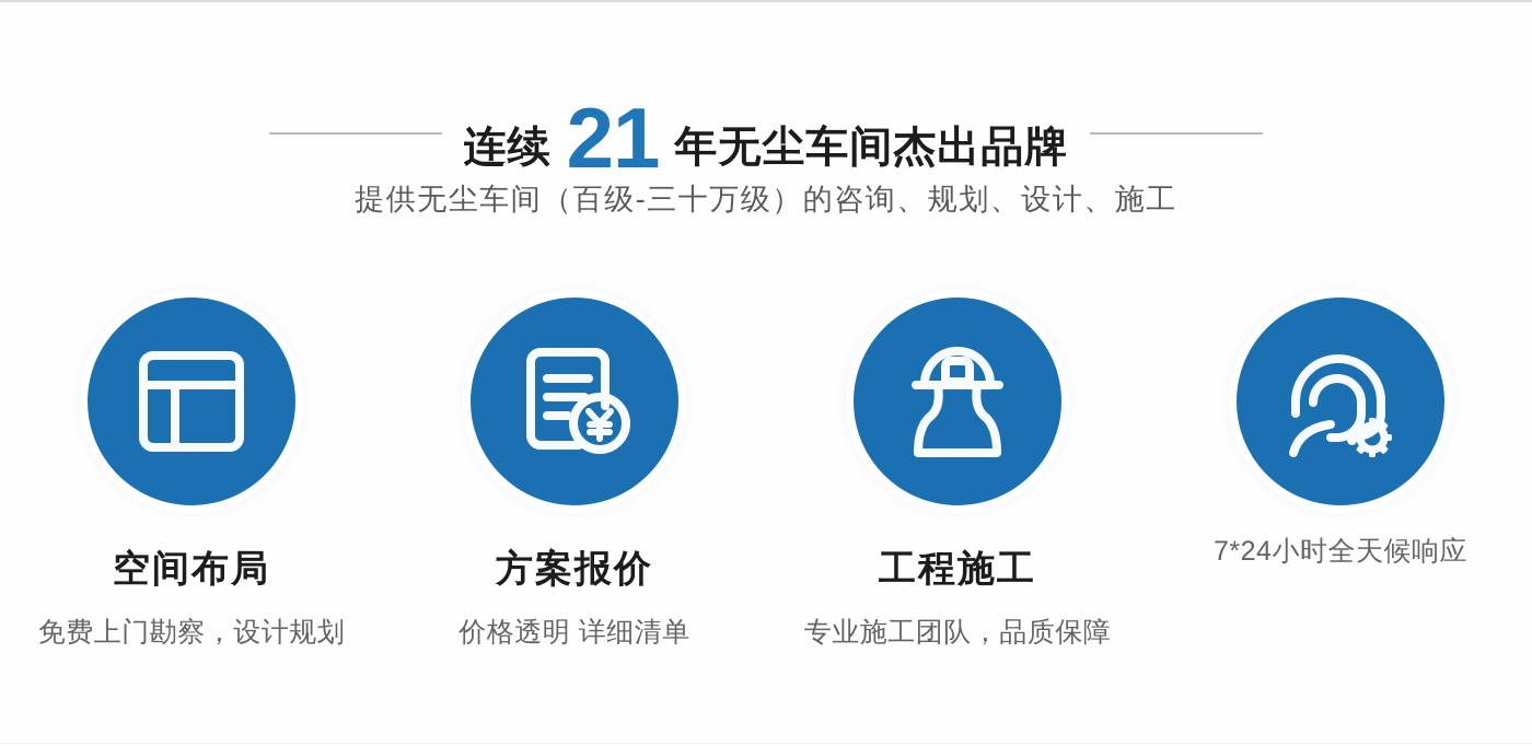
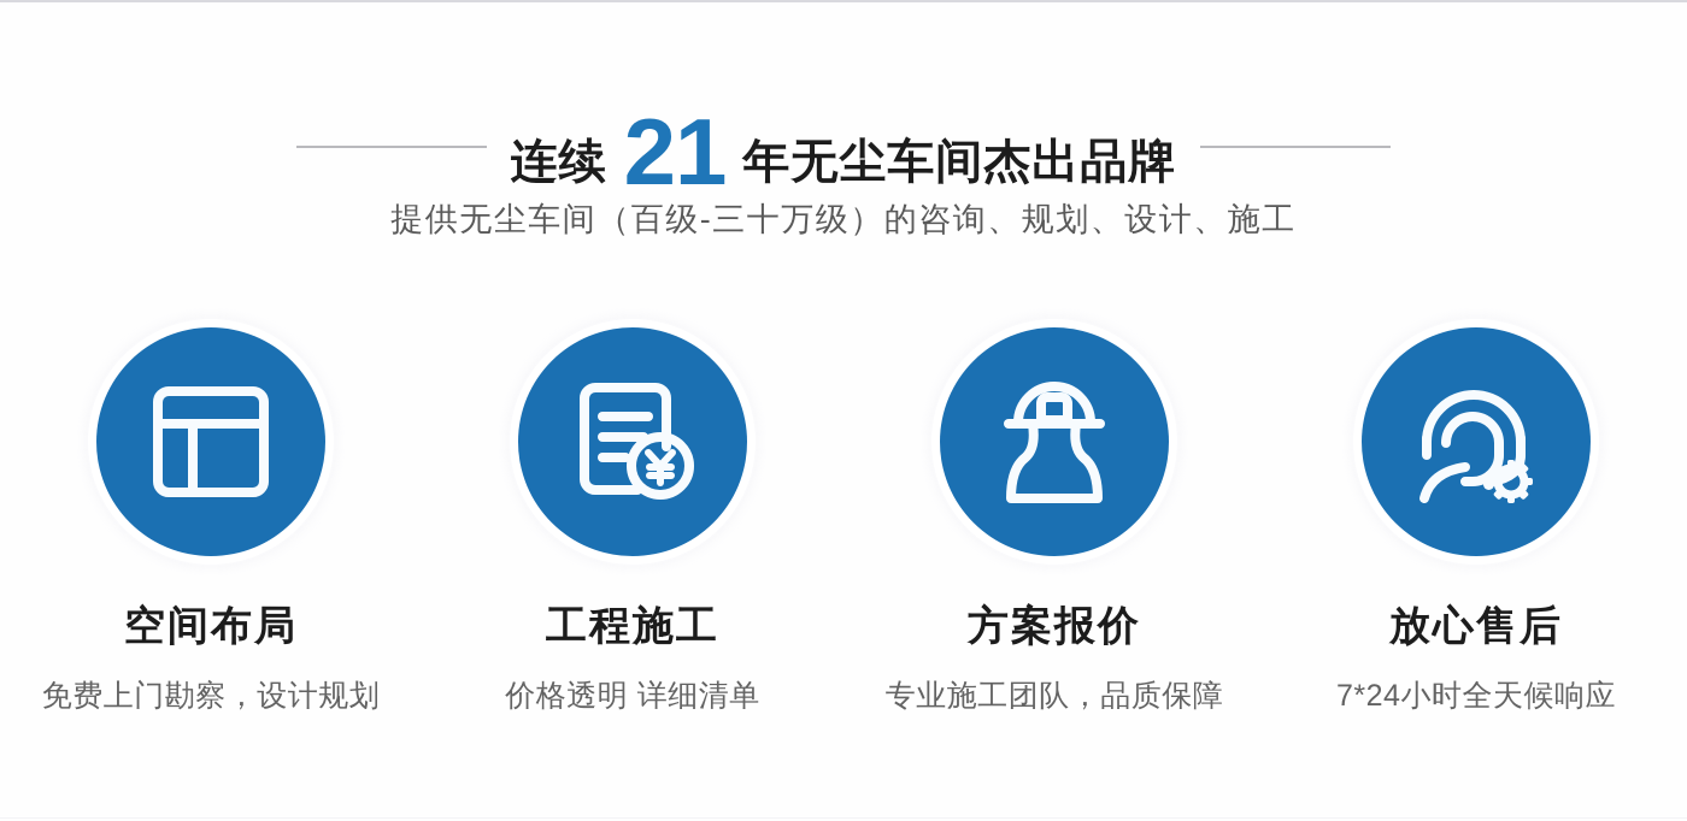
  连续
  21
  年无尘车间杰出品牌
  提供无尘车间（百级-三十万级）的咨询、规划、设计、施工
  空间布局
  免费上门勘察，设计规划
- 方案报价
+ 工程施工
  价格透明 详细清单
- 工程施工
+ 方案报价
  专业施工团队，品质保障
+ 放心售后
  7*24小时全天候响应
